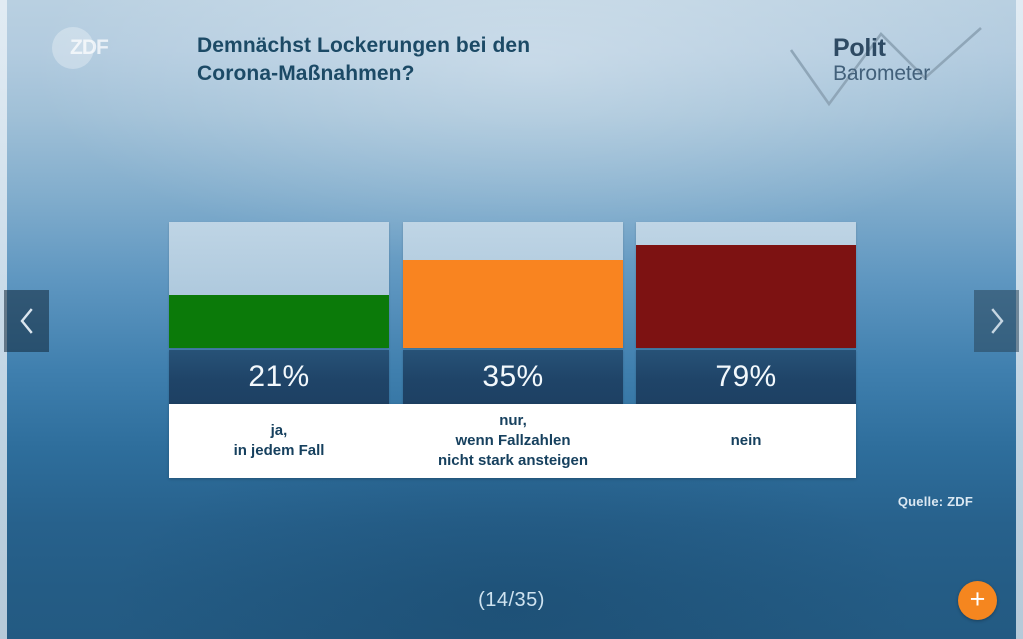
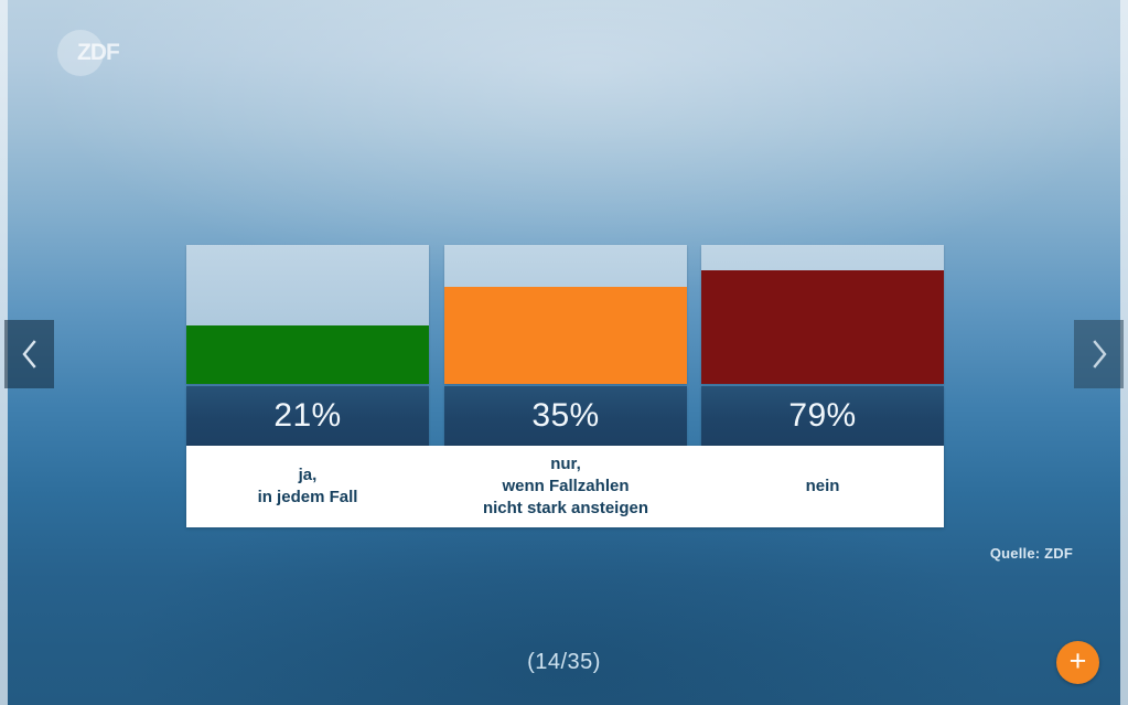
  ZDF
- Demnächst Lockerungen bei den
- Corona-Maßnahmen?
- Polit
- Barometer
  21%
  35%
  79%
  ja,
  in jedem Fall
  nur,
  wenn Fallzahlen
  nicht stark ansteigen
  nein
  Quelle: ZDF
  (14/35)
  +
